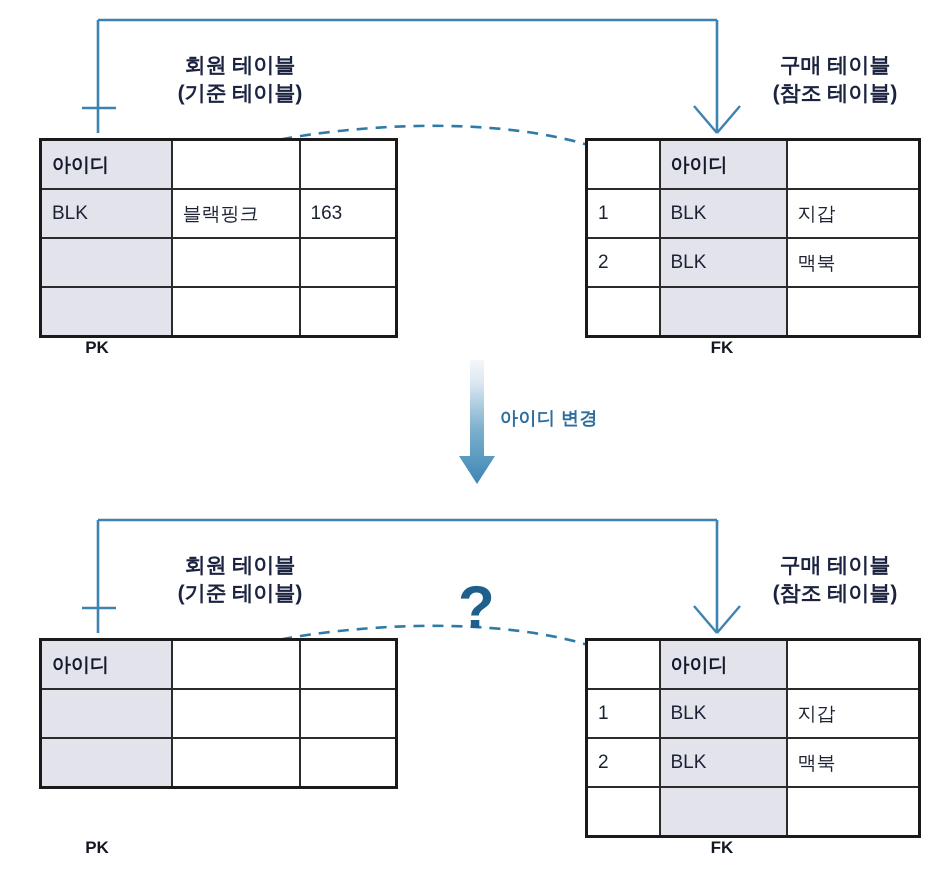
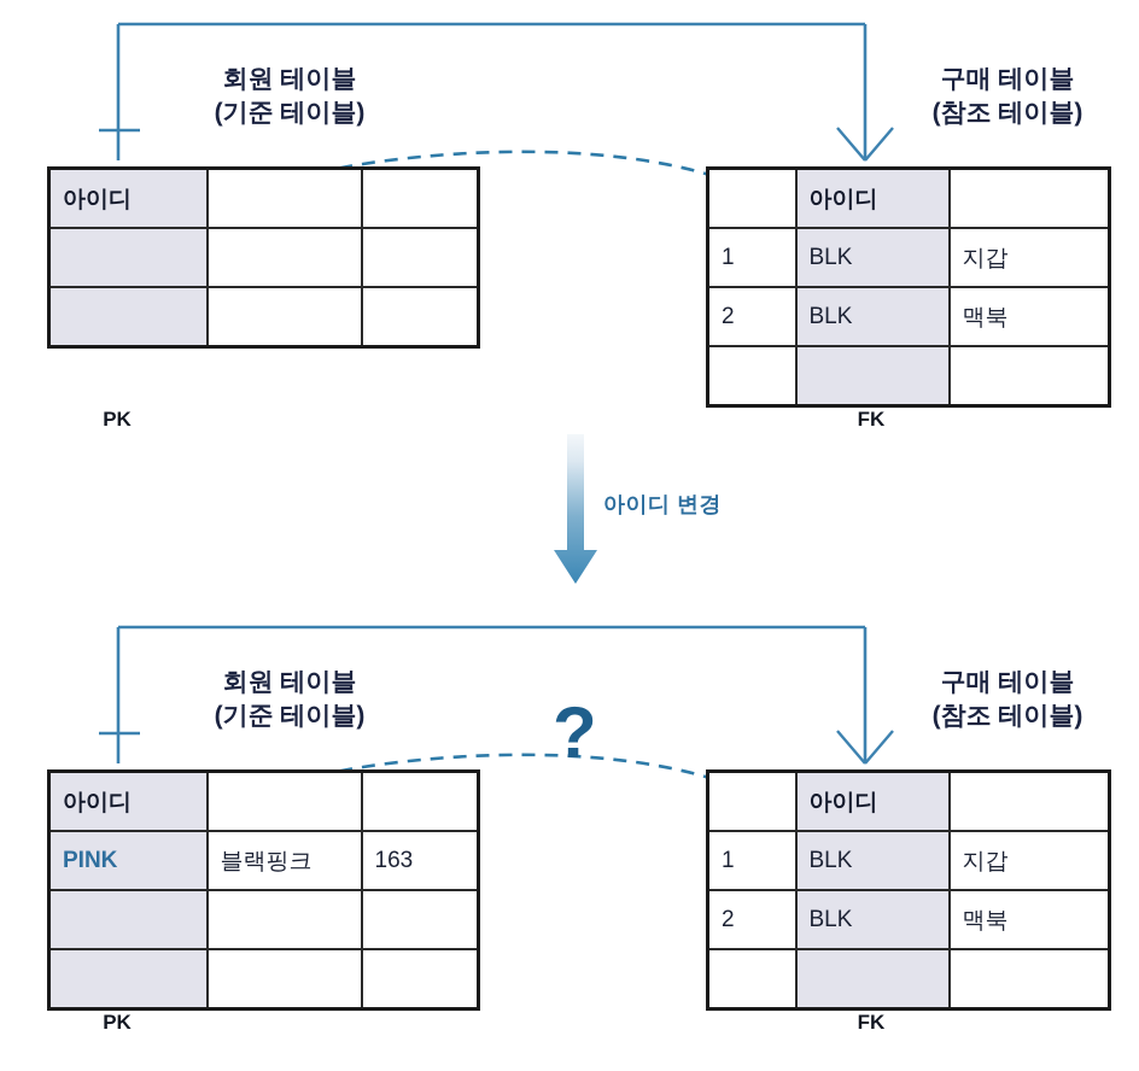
  회원 테이블
  (기준 테이블)
  아이디
- BLK	블랙핑크	163
  PK
  구매 테이블
  (참조 테이블)
  	아이디
  1	BLK	지갑
  2	BLK	맥북
  FK
  아이디 변경
  회원 테이블
  (기준 테이블)
  아이디
+ PINK	블랙핑크	163
  PK
  구매 테이블
  (참조 테이블)
  	아이디
  1	BLK	지갑
  2	BLK	맥북
  FK
  ?
